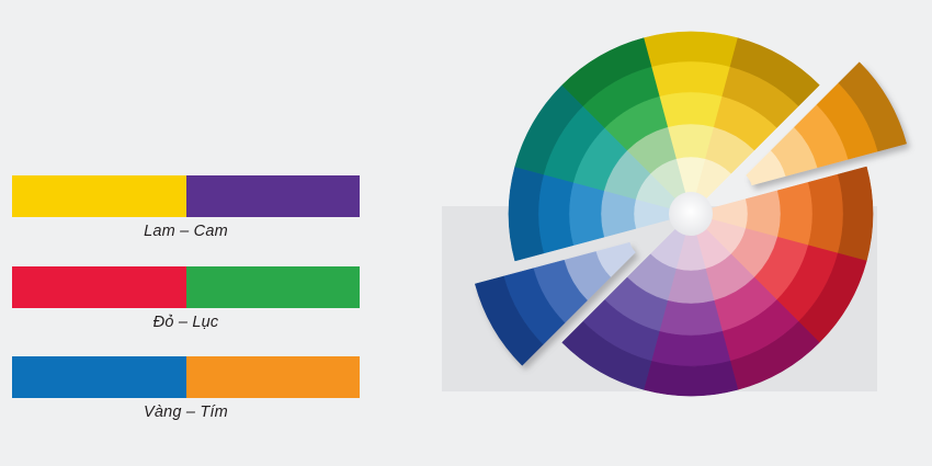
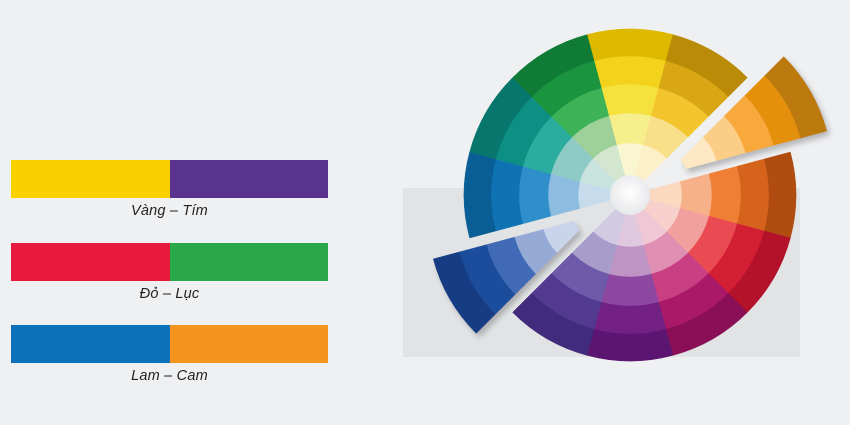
- Lam – Cam
+ Vàng – Tím
  Đỏ – Lục
- Vàng – Tím
+ Lam – Cam
